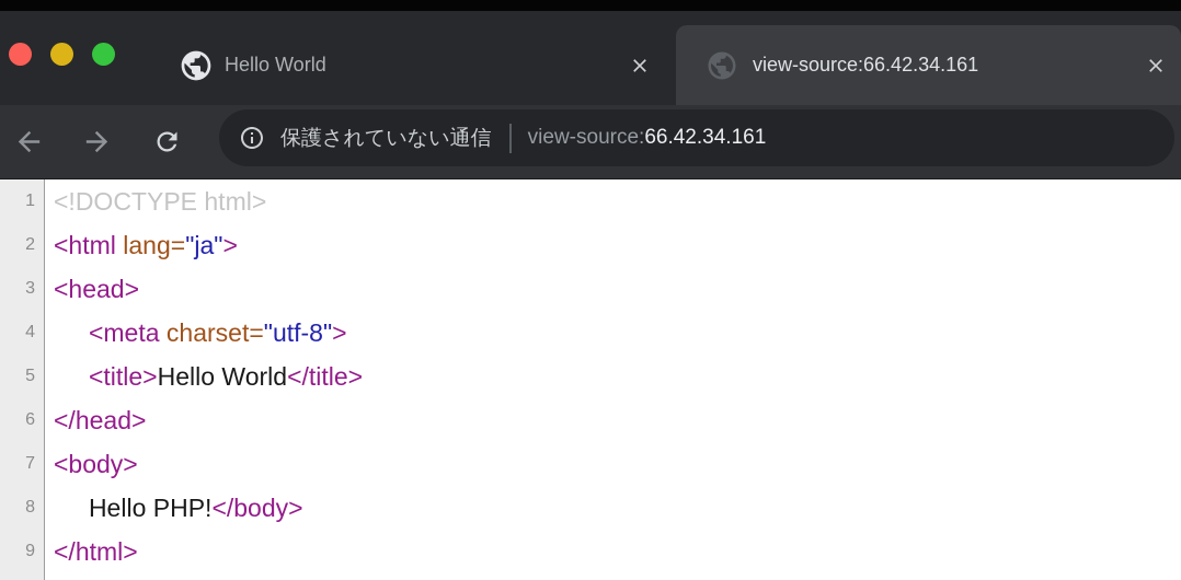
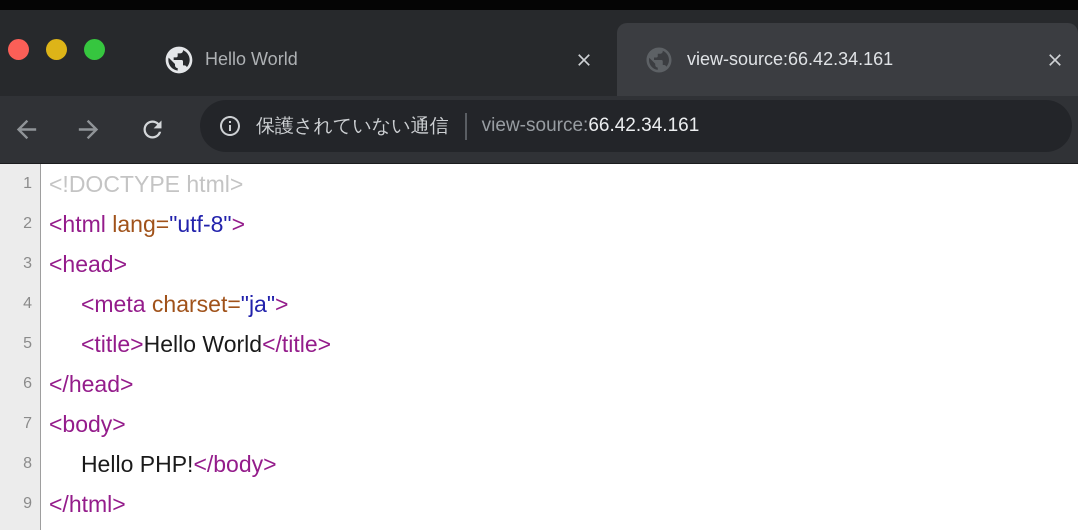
  Hello World
  view-source:66.42.34.161
  保護されていない通信
  view-source:66.42.34.161
  1
  <!DOCTYPE html>
  2
- <html lang="ja">
+ <html lang="utf-8">
  3
  <head>
  4
- <meta charset="utf-8">
+ <meta charset="ja">
  5
  <title>Hello World</title>
  6
  </head>
  7
  <body>
  8
  Hello PHP!</body>
  9
  </html>
